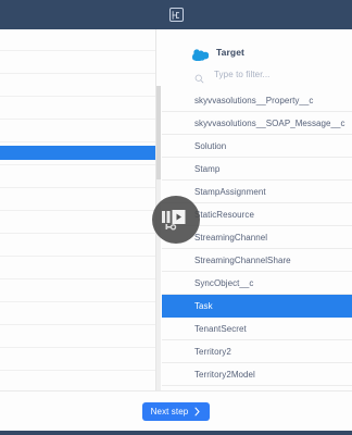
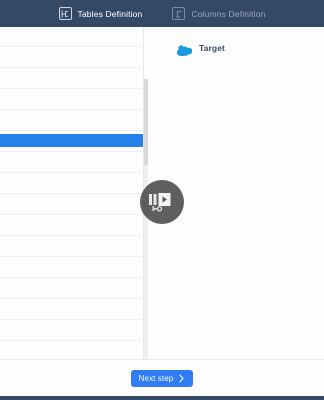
+ Tables Definition
+ Columns Definition
  Target
- Type to filter...
- skyvvasolutions__Property__c
- skyvvasolutions__SOAP_Message__c
- Solution
- Stamp
- StampAssignment
- StaticResource
- StreamingChannel
- StreamingChannelShare
- SyncObject__c
- Task
- TenantSecret
- Territory2
- Territory2Model
  Next step
